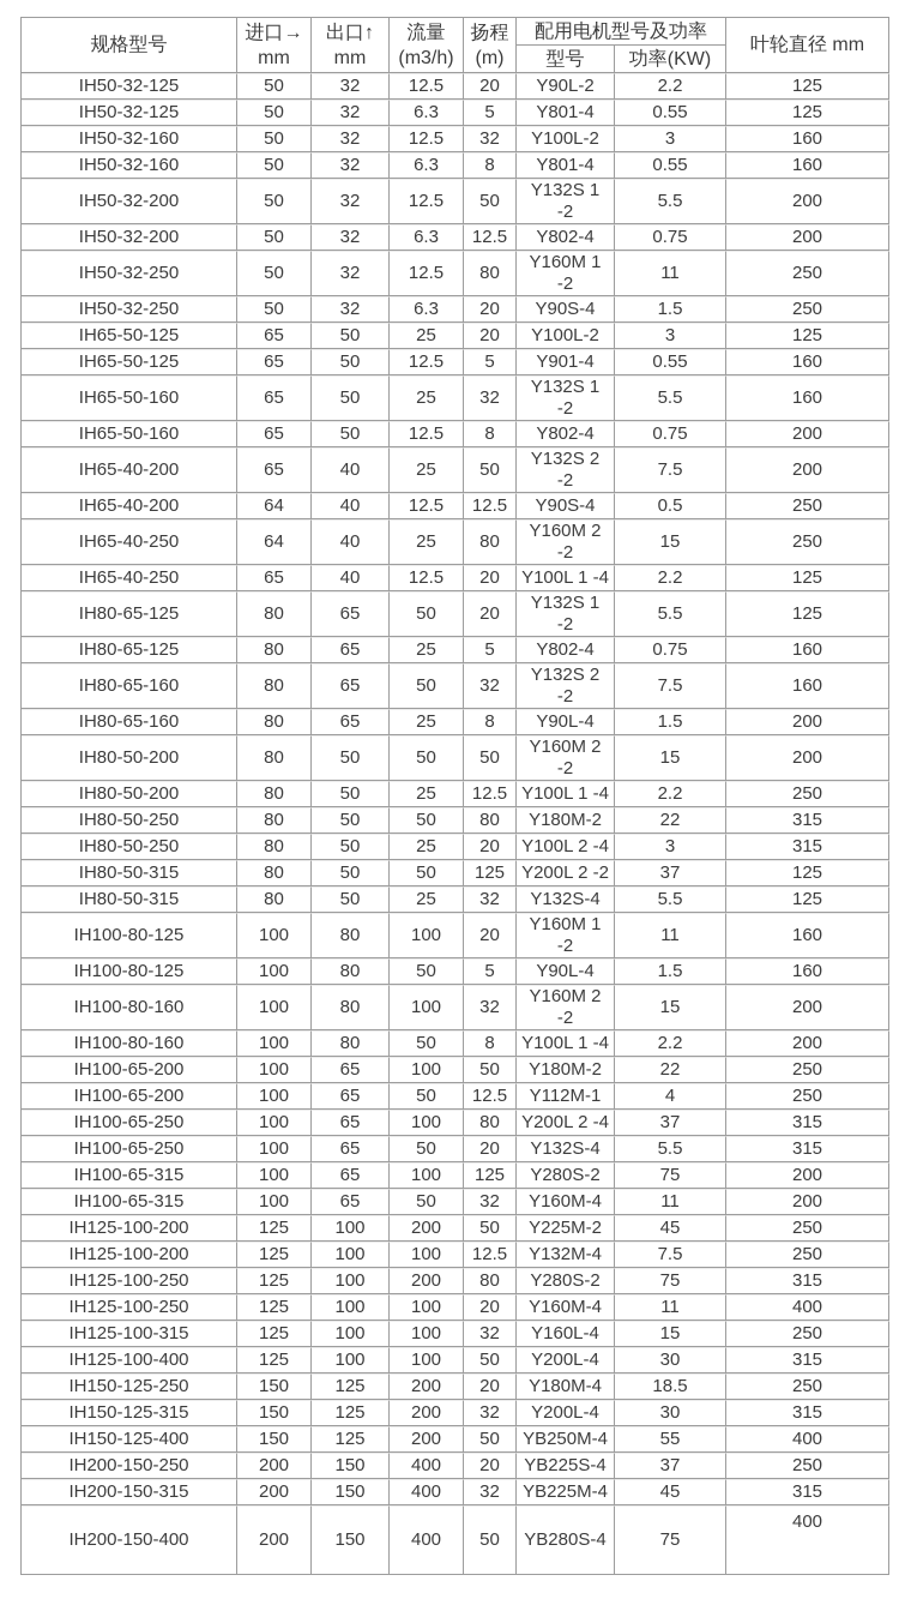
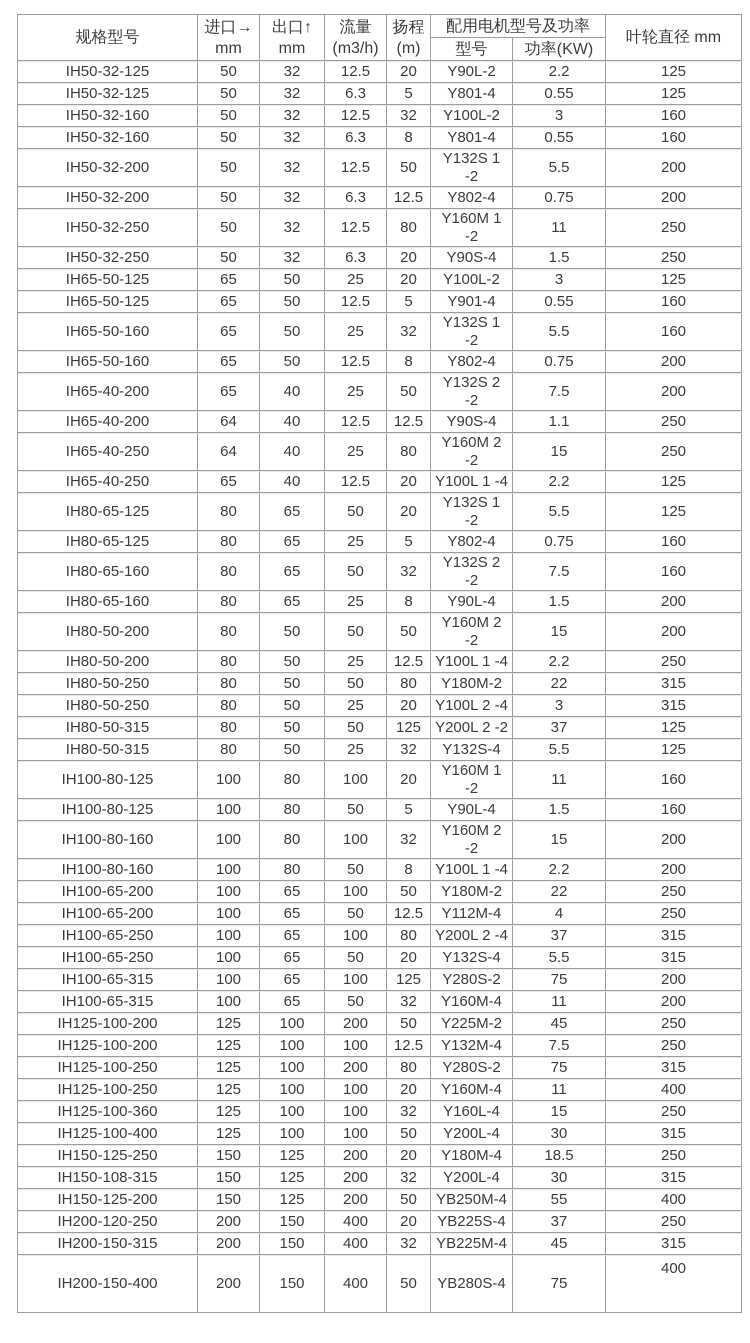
  规格型号	进口→ mm	出口↑ mm	流量 (m3/h)	扬程 (m)	配用电机型号及功率	叶轮直径 mm
  型号	功率(KW)
  IH50-32-125	50	32	12.5	20	Y90L-2	2.2	125
  IH50-32-125	50	32	6.3	5	Y801-4	0.55	125
  IH50-32-160	50	32	12.5	32	Y100L-2	3	160
  IH50-32-160	50	32	6.3	8	Y801-4	0.55	160
  IH50-32-200	50	32	12.5	50	Y132S 1 -2	5.5	200
  IH50-32-200	50	32	6.3	12.5	Y802-4	0.75	200
  IH50-32-250	50	32	12.5	80	Y160M 1 -2	11	250
  IH50-32-250	50	32	6.3	20	Y90S-4	1.5	250
  IH65-50-125	65	50	25	20	Y100L-2	3	125
  IH65-50-125	65	50	12.5	5	Y901-4	0.55	160
  IH65-50-160	65	50	25	32	Y132S 1 -2	5.5	160
  IH65-50-160	65	50	12.5	8	Y802-4	0.75	200
  IH65-40-200	65	40	25	50	Y132S 2 -2	7.5	200
- IH65-40-200	64	40	12.5	12.5	Y90S-4	0.5	250
+ IH65-40-200	64	40	12.5	12.5	Y90S-4	1.1	250
  IH65-40-250	64	40	25	80	Y160M 2 -2	15	250
  IH65-40-250	65	40	12.5	20	Y100L 1 -4	2.2	125
  IH80-65-125	80	65	50	20	Y132S 1 -2	5.5	125
  IH80-65-125	80	65	25	5	Y802-4	0.75	160
  IH80-65-160	80	65	50	32	Y132S 2 -2	7.5	160
  IH80-65-160	80	65	25	8	Y90L-4	1.5	200
  IH80-50-200	80	50	50	50	Y160M 2 -2	15	200
  IH80-50-200	80	50	25	12.5	Y100L 1 -4	2.2	250
  IH80-50-250	80	50	50	80	Y180M-2	22	315
  IH80-50-250	80	50	25	20	Y100L 2 -4	3	315
  IH80-50-315	80	50	50	125	Y200L 2 -2	37	125
  IH80-50-315	80	50	25	32	Y132S-4	5.5	125
  IH100-80-125	100	80	100	20	Y160M 1 -2	11	160
  IH100-80-125	100	80	50	5	Y90L-4	1.5	160
  IH100-80-160	100	80	100	32	Y160M 2 -2	15	200
  IH100-80-160	100	80	50	8	Y100L 1 -4	2.2	200
  IH100-65-200	100	65	100	50	Y180M-2	22	250
- IH100-65-200	100	65	50	12.5	Y112M-1	4	250
+ IH100-65-200	100	65	50	12.5	Y112M-4	4	250
  IH100-65-250	100	65	100	80	Y200L 2 -4	37	315
  IH100-65-250	100	65	50	20	Y132S-4	5.5	315
  IH100-65-315	100	65	100	125	Y280S-2	75	200
  IH100-65-315	100	65	50	32	Y160M-4	11	200
  IH125-100-200	125	100	200	50	Y225M-2	45	250
  IH125-100-200	125	100	100	12.5	Y132M-4	7.5	250
  IH125-100-250	125	100	200	80	Y280S-2	75	315
  IH125-100-250	125	100	100	20	Y160M-4	11	400
- IH125-100-315	125	100	100	32	Y160L-4	15	250
+ IH125-100-360	125	100	100	32	Y160L-4	15	250
  IH125-100-400	125	100	100	50	Y200L-4	30	315
  IH150-125-250	150	125	200	20	Y180M-4	18.5	250
- IH150-125-315	150	125	200	32	Y200L-4	30	315
+ IH150-108-315	150	125	200	32	Y200L-4	30	315
- IH150-125-400	150	125	200	50	YB250M-4	55	400
+ IH150-125-200	150	125	200	50	YB250M-4	55	400
- IH200-150-250	200	150	400	20	YB225S-4	37	250
+ IH200-120-250	200	150	400	20	YB225S-4	37	250
  IH200-150-315	200	150	400	32	YB225M-4	45	315
  IH200-150-400	200	150	400	50	YB280S-4	75	400
